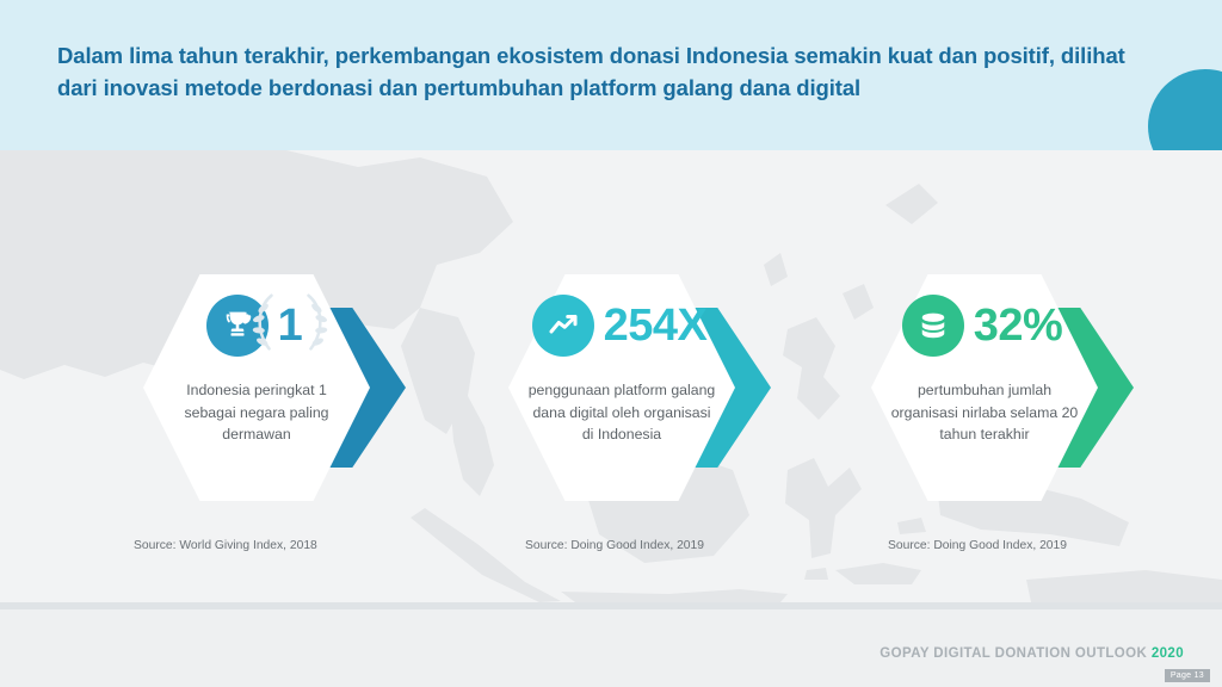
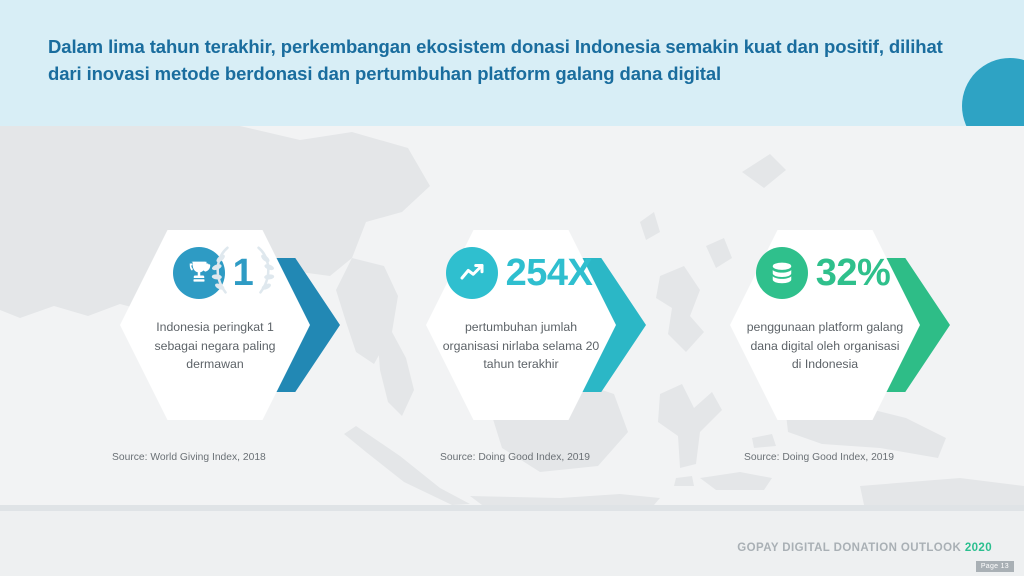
  Dalam lima tahun terakhir, perkembangan ekosistem donasi Indonesia semakin kuat dan positif, dilihat dari inovasi metode berdonasi dan pertumbuhan platform galang dana digital
  1
  Indonesia peringkat 1 sebagai negara paling dermawan
  Source: World Giving Index, 2018
  254X
- penggunaan platform galang dana digital oleh organisasi di Indonesia
+ pertumbuhan jumlah organisasi nirlaba selama 20 tahun terakhir
  Source: Doing Good Index, 2019
  32%
- pertumbuhan jumlah organisasi nirlaba selama 20 tahun terakhir
+ penggunaan platform galang dana digital oleh organisasi di Indonesia
  Source: Doing Good Index, 2019
  GOPAY DIGITAL DONATION OUTLOOK 2020
